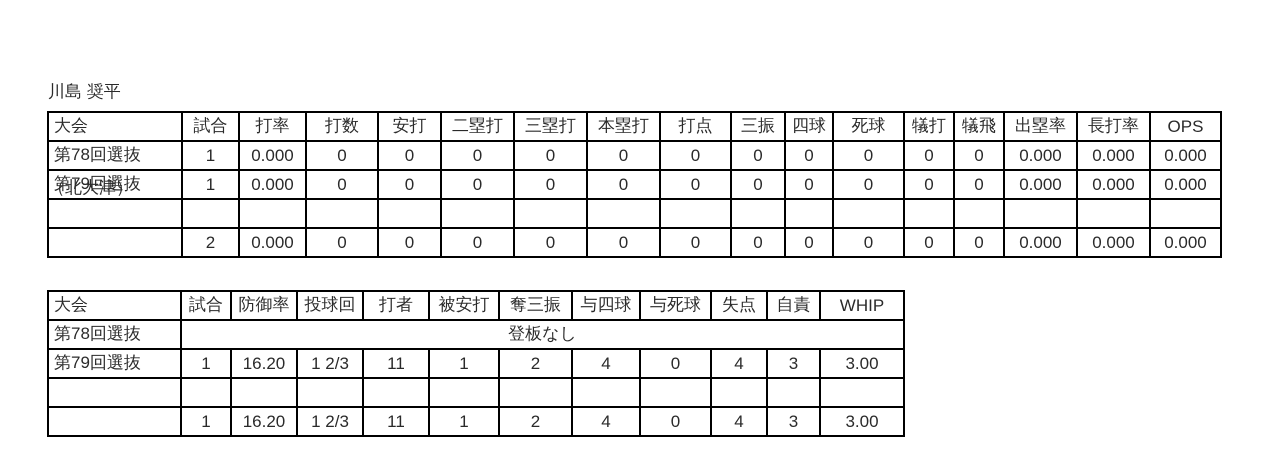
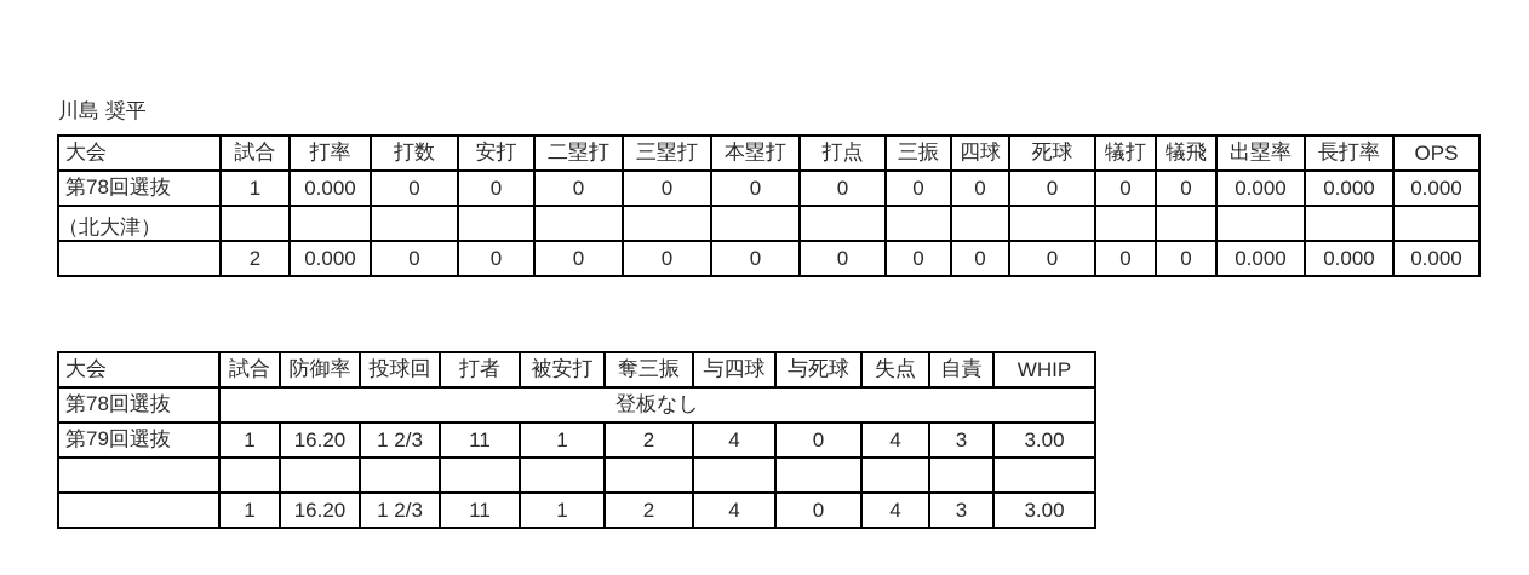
  川島 奨平
  （北大津）
  大会	試合	打率	打数	安打	二塁打	三塁打	本塁打	打点	三振	四球	死球	犠打	犠飛	出塁率	長打率	OPS
  第78回選抜	1	0.000	0	0	0	0	0	0	0	0	0	0	0	0.000	0.000	0.000
- 第79回選抜	1	0.000	0	0	0	0	0	0	0	0	0	0	0	0.000	0.000	0.000
  	2	0.000	0	0	0	0	0	0	0	0	0	0	0	0.000	0.000	0.000
  大会	試合	防御率	投球回	打者	被安打	奪三振	与四球	与死球	失点	自責	WHIP
  第78回選抜	登板なし
  第79回選抜	1	16.20	1 2/3	11	1	2	4	0	4	3	3.00
  	1	16.20	1 2/3	11	1	2	4	0	4	3	3.00
